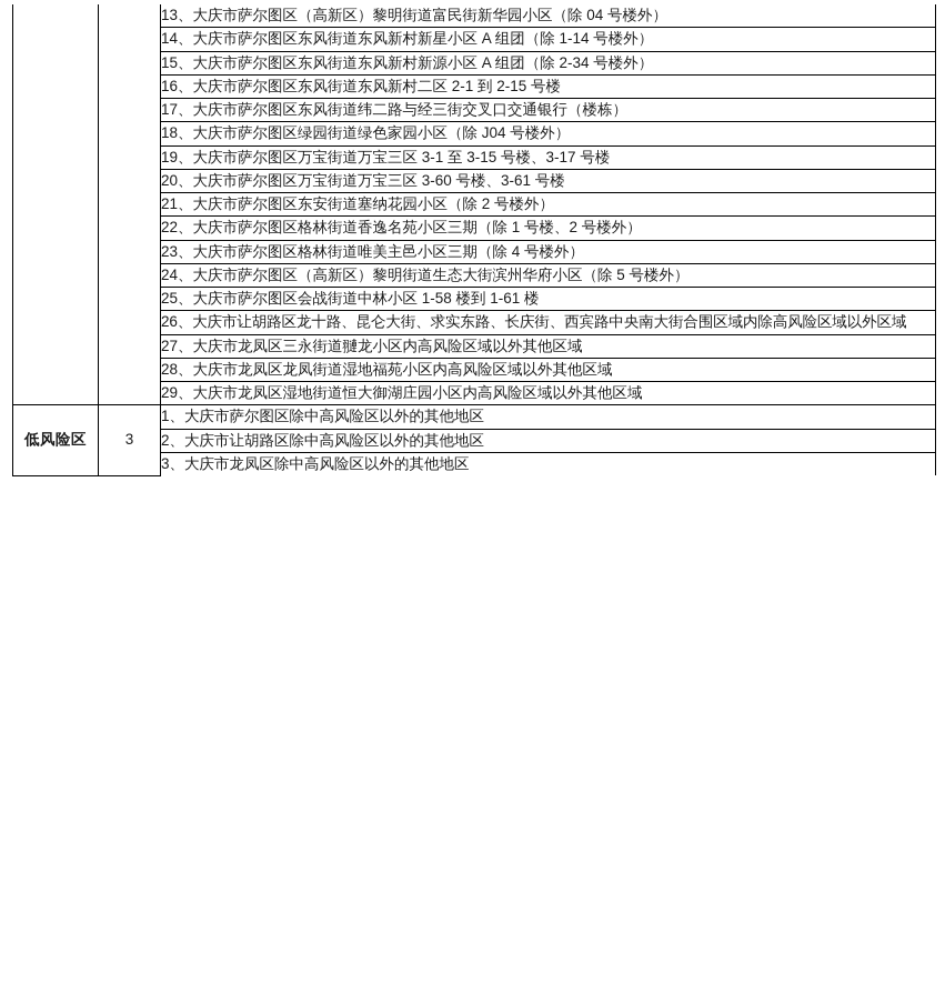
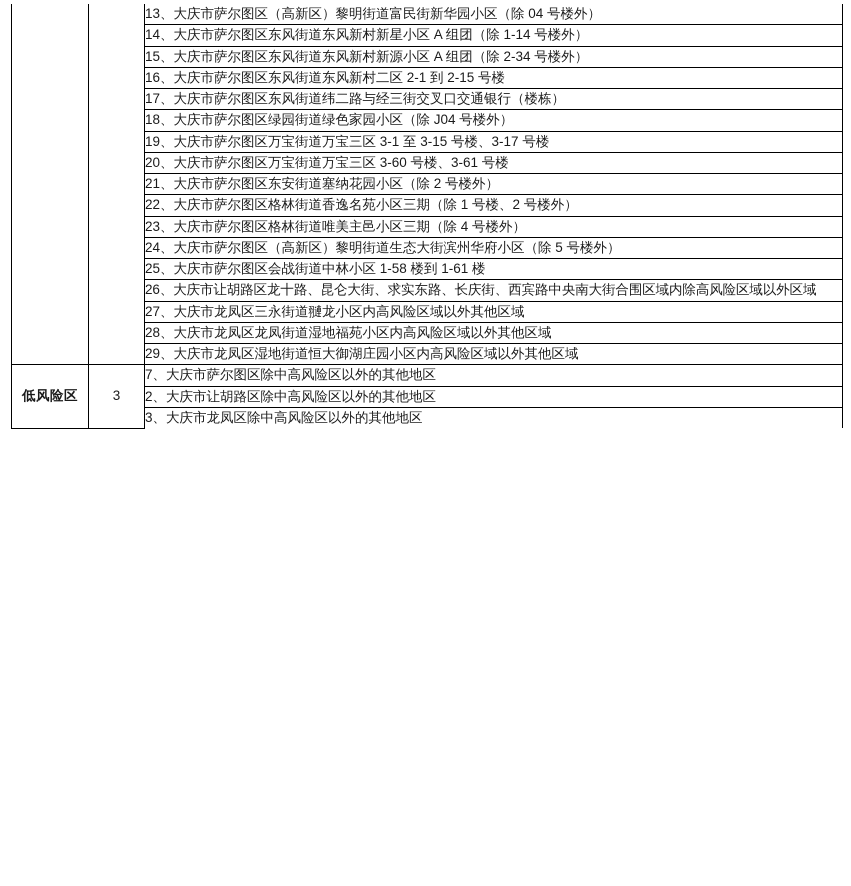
  		13、大庆市萨尔图区（高新区）黎明街道富民街新华园小区（除 04 号楼外）
  14、大庆市萨尔图区东风街道东风新村新星小区 A 组团（除 1-14 号楼外）
  15、大庆市萨尔图区东风街道东风新村新源小区 A 组团（除 2-34 号楼外）
  16、大庆市萨尔图区东风街道东风新村二区 2-1 到 2-15 号楼
  17、大庆市萨尔图区东风街道纬二路与经三街交叉口交通银行（楼栋）
  18、大庆市萨尔图区绿园街道绿色家园小区（除 J04 号楼外）
  19、大庆市萨尔图区万宝街道万宝三区 3-1 至 3-15 号楼、3-17 号楼
  20、大庆市萨尔图区万宝街道万宝三区 3-60 号楼、3-61 号楼
  21、大庆市萨尔图区东安街道塞纳花园小区（除 2 号楼外）
  22、大庆市萨尔图区格林街道香逸名苑小区三期（除 1 号楼、2 号楼外）
  23、大庆市萨尔图区格林街道唯美主邑小区三期（除 4 号楼外）
  24、大庆市萨尔图区（高新区）黎明街道生态大街滨州华府小区（除 5 号楼外）
  25、大庆市萨尔图区会战街道中林小区 1-58 楼到 1-61 楼
  26、大庆市让胡路区龙十路、昆仑大街、求实东路、长庆街、西宾路中央南大街合围区域内除高风险区域以外区域
  27、大庆市龙凤区三永街道翴龙小区内高风险区域以外其他区域
  28、大庆市龙凤区龙凤街道湿地福苑小区内高风险区域以外其他区域
  29、大庆市龙凤区湿地街道恒大御湖庄园小区内高风险区域以外其他区域
- 低风险区	3	1、大庆市萨尔图区除中高风险区以外的其他地区
+ 低风险区	3	7、大庆市萨尔图区除中高风险区以外的其他地区
  2、大庆市让胡路区除中高风险区以外的其他地区
  3、大庆市龙凤区除中高风险区以外的其他地区
